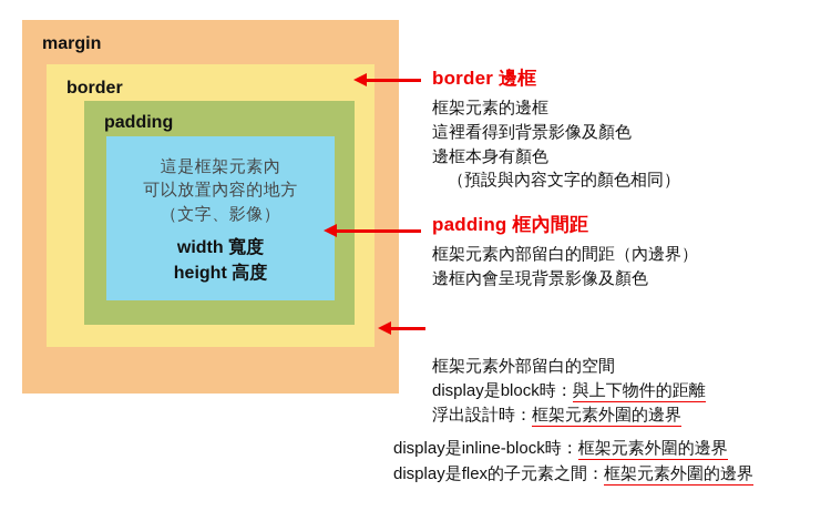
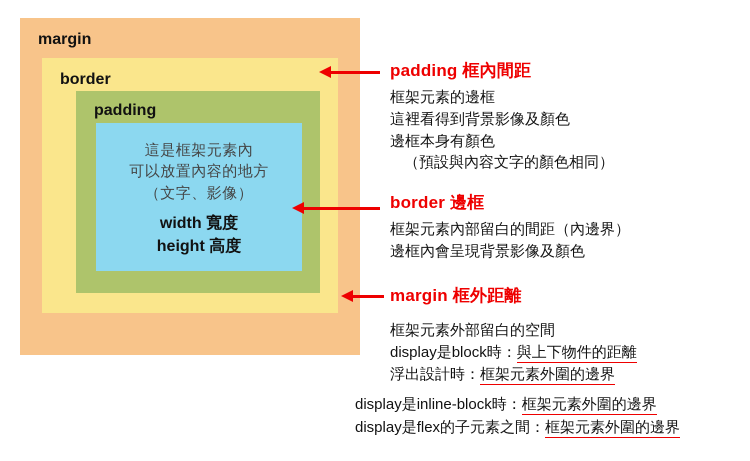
  margin
  border
  padding
  這是框架元素內
  可以放置內容的地方
  （文字、影像）
  width 寬度
  height 高度
- border 邊框
+ padding 框內間距
  框架元素的邊框
  這裡看得到背景影像及顏色
  邊框本身有顏色
  （預設與內容文字的顏色相同）
- padding 框內間距
+ border 邊框
  框架元素內部留白的間距（內邊界）
  邊框內會呈現背景影像及顏色
+ margin 框外距離
  框架元素外部留白的空間
  display是block時：與上下物件的距離
  浮出設計時：框架元素外圍的邊界
  display是inline-block時：框架元素外圍的邊界
  display是flex的子元素之間：框架元素外圍的邊界
